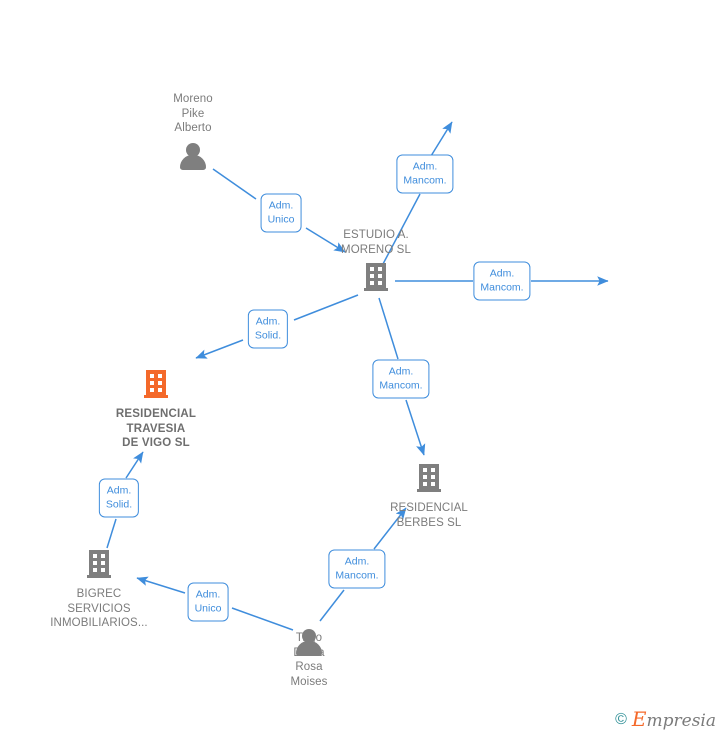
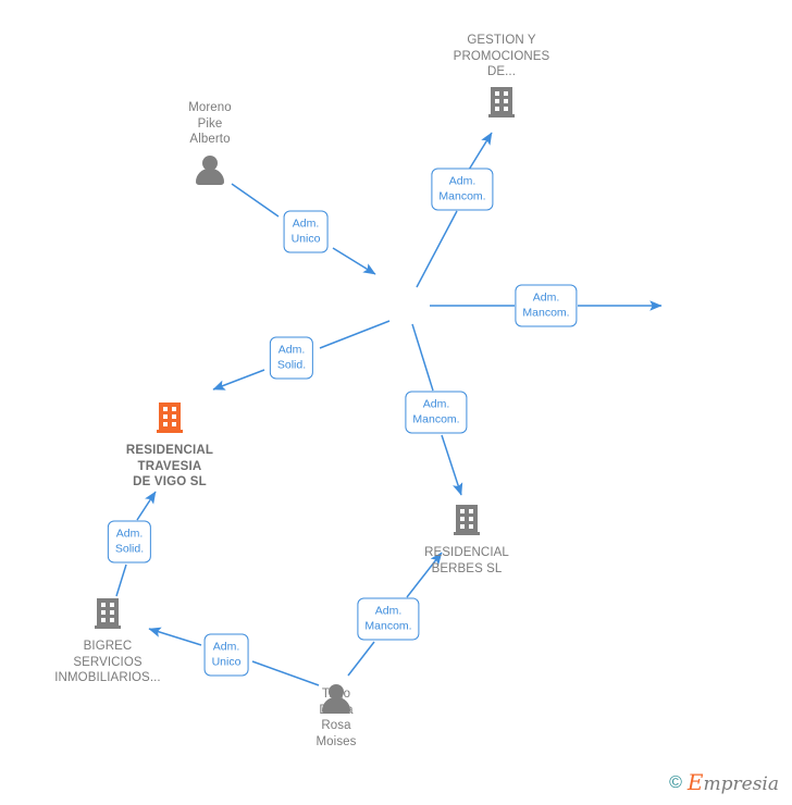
+ GESTION Y
+ PROMOCIONES
+ DE...
  Moreno Pike
  Alberto
- ESTUDIO A.
- MORENO SL
  RESIDENCIAL
  TRAVESIA
  DE VIGO SL
  RESIDENCIAL
  BERBES SL
  BIGREC
  SERVICIOS
  INMOBILIARIOS...
  Rosa Moises
  Adm.
  Mancom.
  Adm.
  Unico
  Adm.
  Mancom.
  Adm.
  Solid.
  Adm.
  Mancom.
  Adm.
  Solid.
  Adm.
  Mancom.
  Adm.
  Unico
  ©
  Empresia
